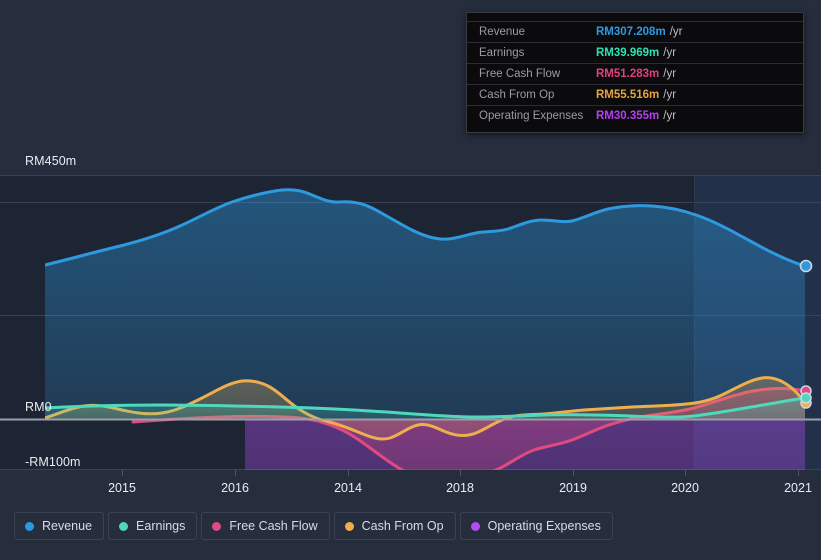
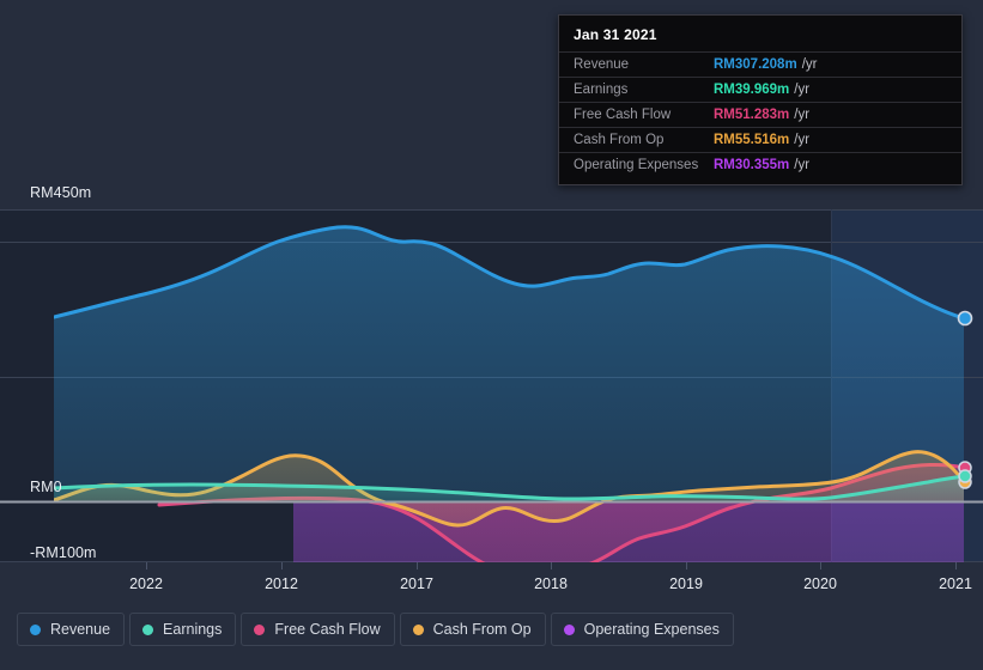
  RM450m
  RM0
  -RM100m
- 2015
+ 2022
- 2016
+ 2012
- 2014
+ 2017
  2018
  2019
  2020
  2021
+ Jan 31 2021
  Revenue
  RM307.208m
  /yr
  Earnings
  RM39.969m
  /yr
  Free Cash Flow
  RM51.283m
  /yr
  Cash From Op
  RM55.516m
  /yr
  Operating Expenses
  RM30.355m
  /yr
  Revenue
  Earnings
  Free Cash Flow
  Cash From Op
  Operating Expenses
